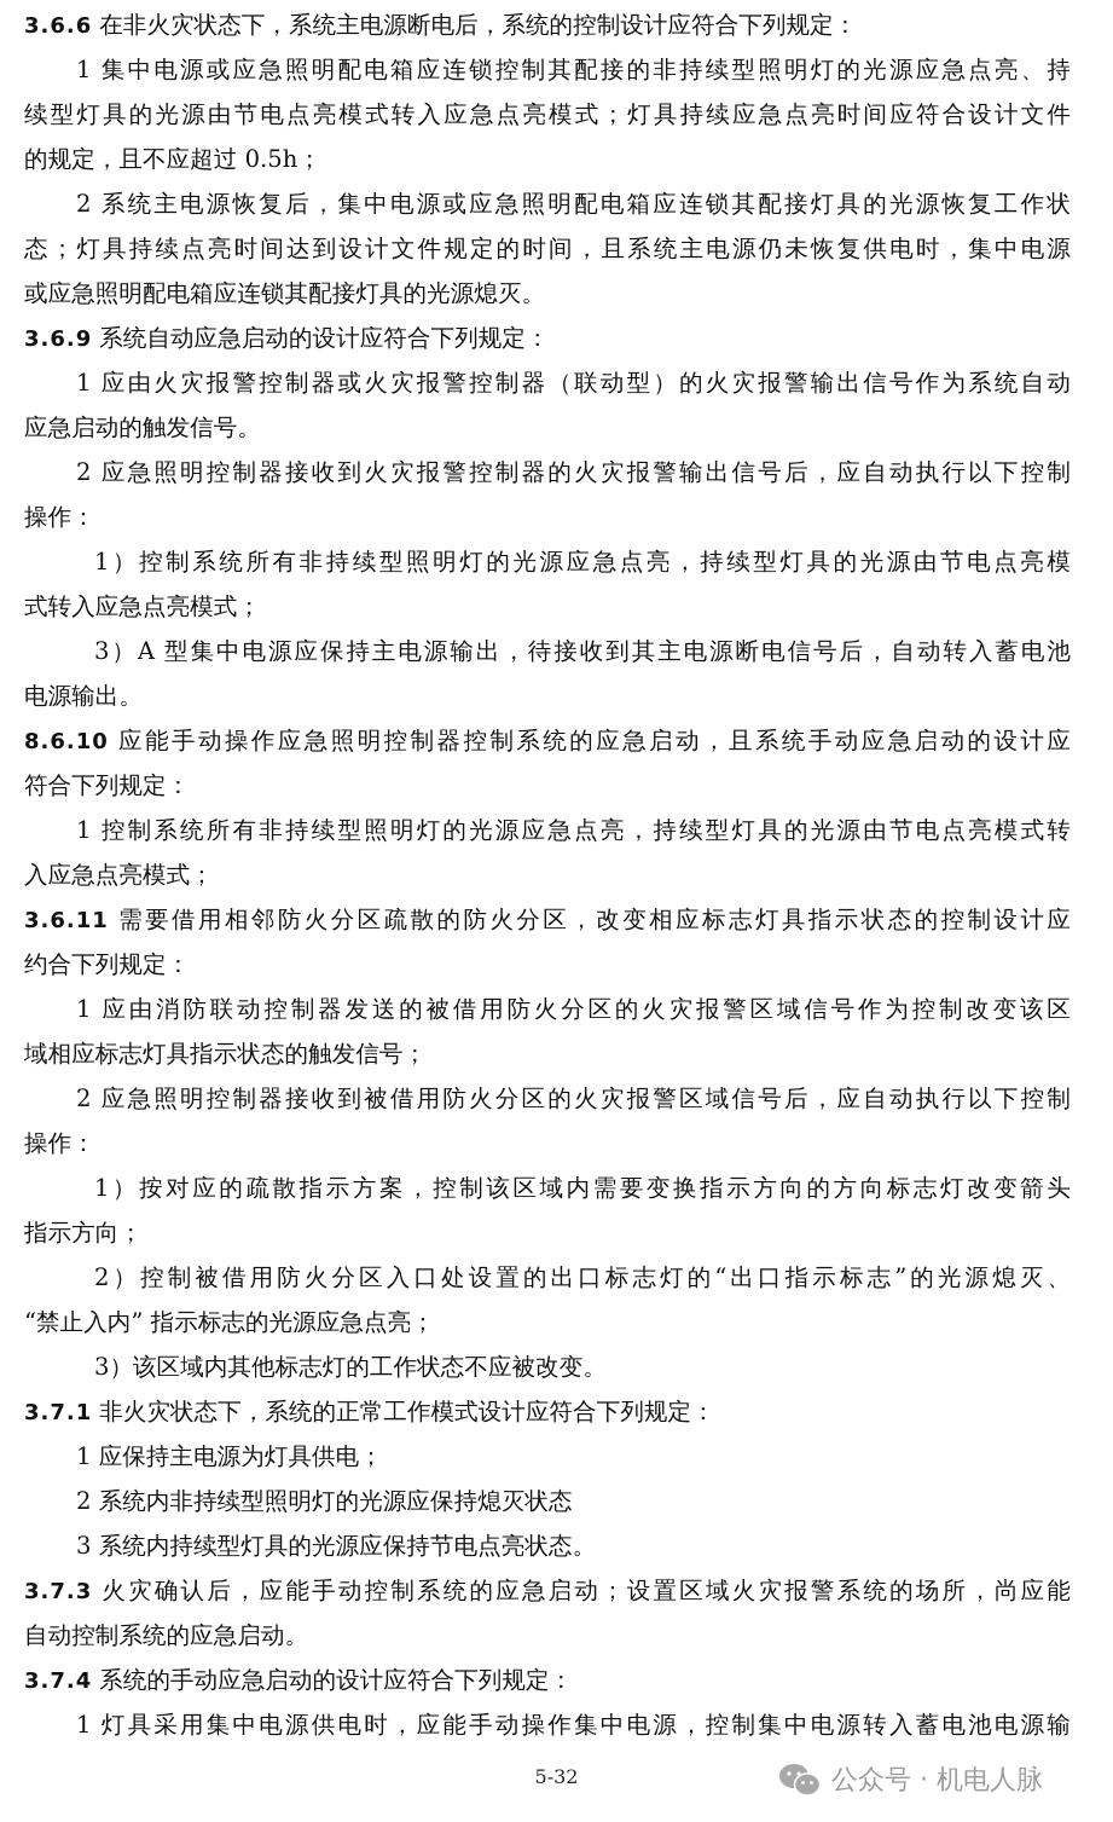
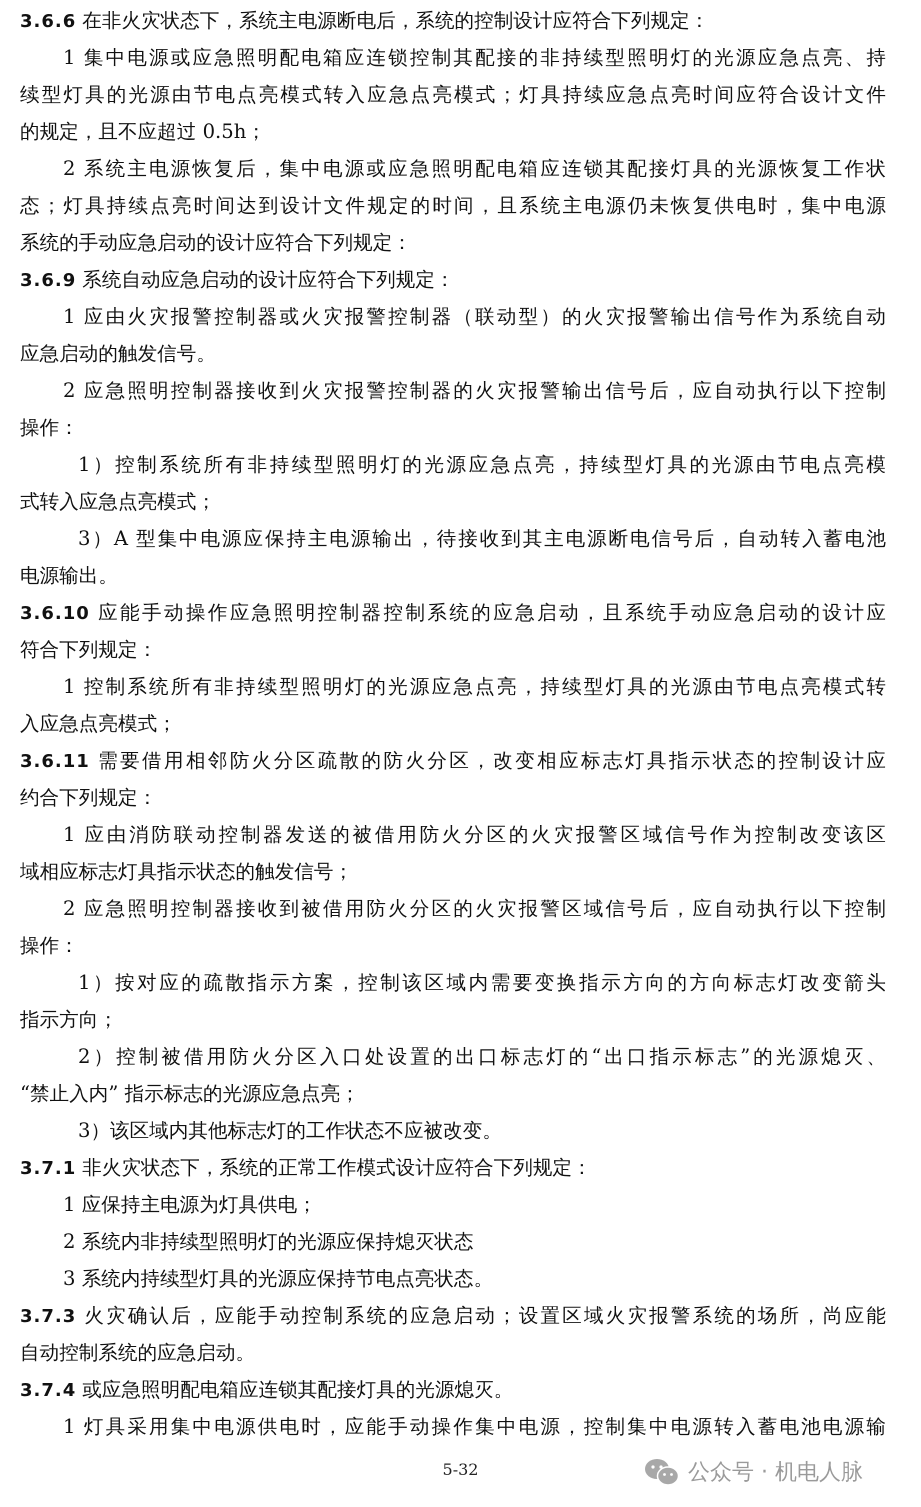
  3.6.6 在非火灾状态下，系统主电源断电后，系统的控制设计应符合下列规定：
  1 集中电源或应急照明配电箱应连锁控制其配接的非持续型照明灯的光源应急点亮、持
  续型灯具的光源由节电点亮模式转入应急点亮模式；灯具持续应急点亮时间应符合设计文件
  的规定，且不应超过 0.5h；
  2 系统主电源恢复后，集中电源或应急照明配电箱应连锁其配接灯具的光源恢复工作状
  态；灯具持续点亮时间达到设计文件规定的时间，且系统主电源仍未恢复供电时，集中电源
- 或应急照明配电箱应连锁其配接灯具的光源熄灭。
+ 系统的手动应急启动的设计应符合下列规定：
  3.6.9 系统自动应急启动的设计应符合下列规定：
  1 应由火灾报警控制器或火灾报警控制器（联动型）的火灾报警输出信号作为系统自动
  应急启动的触发信号。
  2 应急照明控制器接收到火灾报警控制器的火灾报警输出信号后，应自动执行以下控制
  操作：
  1）控制系统所有非持续型照明灯的光源应急点亮，持续型灯具的光源由节电点亮模
  式转入应急点亮模式；
  3）A 型集中电源应保持主电源输出，待接收到其主电源断电信号后，自动转入蓄电池
  电源输出。
- 8.6.10 应能手动操作应急照明控制器控制系统的应急启动，且系统手动应急启动的设计应
+ 3.6.10 应能手动操作应急照明控制器控制系统的应急启动，且系统手动应急启动的设计应
  符合下列规定：
  1 控制系统所有非持续型照明灯的光源应急点亮，持续型灯具的光源由节电点亮模式转
  入应急点亮模式；
  3.6.11 需要借用相邻防火分区疏散的防火分区，改变相应标志灯具指示状态的控制设计应
  约合下列规定：
  1 应由消防联动控制器发送的被借用防火分区的火灾报警区域信号作为控制改变该区
  域相应标志灯具指示状态的触发信号；
  2 应急照明控制器接收到被借用防火分区的火灾报警区域信号后，应自动执行以下控制
  操作：
  1）按对应的疏散指示方案，控制该区域内需要变换指示方向的方向标志灯改变箭头
  指示方向；
  2）控制被借用防火分区入口处设置的出口标志灯的“出口指示标志”的光源熄灭、
  “禁止入内” 指示标志的光源应急点亮；
  3）该区域内其他标志灯的工作状态不应被改变。
  3.7.1 非火灾状态下，系统的正常工作模式设计应符合下列规定：
  1 应保持主电源为灯具供电；
  2 系统内非持续型照明灯的光源应保持熄灭状态
  3 系统内持续型灯具的光源应保持节电点亮状态。
  3.7.3 火灾确认后，应能手动控制系统的应急启动；设置区域火灾报警系统的场所，尚应能
  自动控制系统的应急启动。
- 3.7.4 系统的手动应急启动的设计应符合下列规定：
+ 3.7.4 或应急照明配电箱应连锁其配接灯具的光源熄灭。
  1 灯具采用集中电源供电时，应能手动操作集中电源，控制集中电源转入蓄电池电源输
  5-32
  公众号 · 机电人脉
